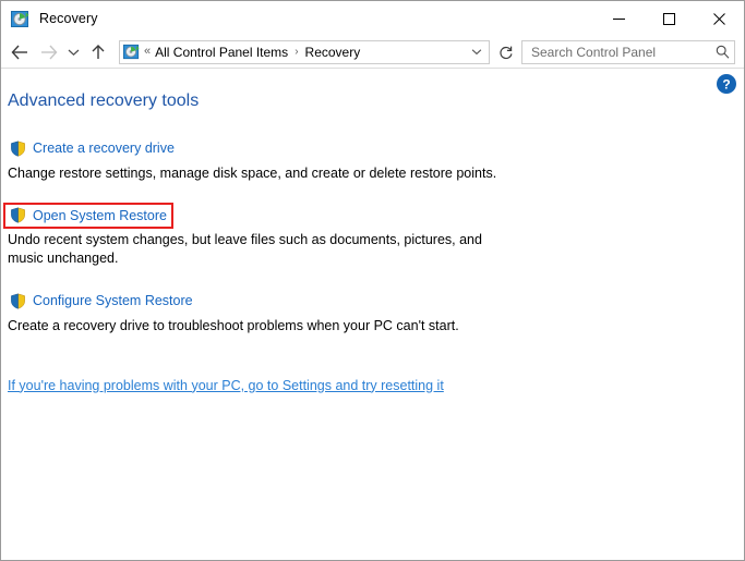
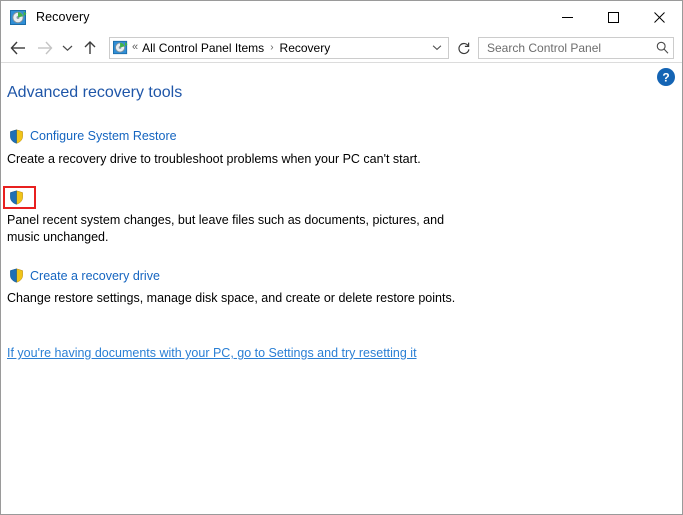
  Recovery
  «
  All Control Panel Items
  ›
  Recovery
  Search Control Panel
  ?
  Advanced recovery tools
- Create a recovery drive
+ Configure System Restore
- Change restore settings, manage disk space, and create or delete restore points.
+ Create a recovery drive to troubleshoot problems when your PC can't start.
- Open System Restore
- Undo recent system changes, but leave files such as documents, pictures, and music unchanged.
+ Panel recent system changes, but leave files such as documents, pictures, and music unchanged.
- Configure System Restore
+ Create a recovery drive
- Create a recovery drive to troubleshoot problems when your PC can't start.
+ Change restore settings, manage disk space, and create or delete restore points.
- If you're having problems with your PC, go to Settings and try resetting it
+ If you're having documents with your PC, go to Settings and try resetting it
